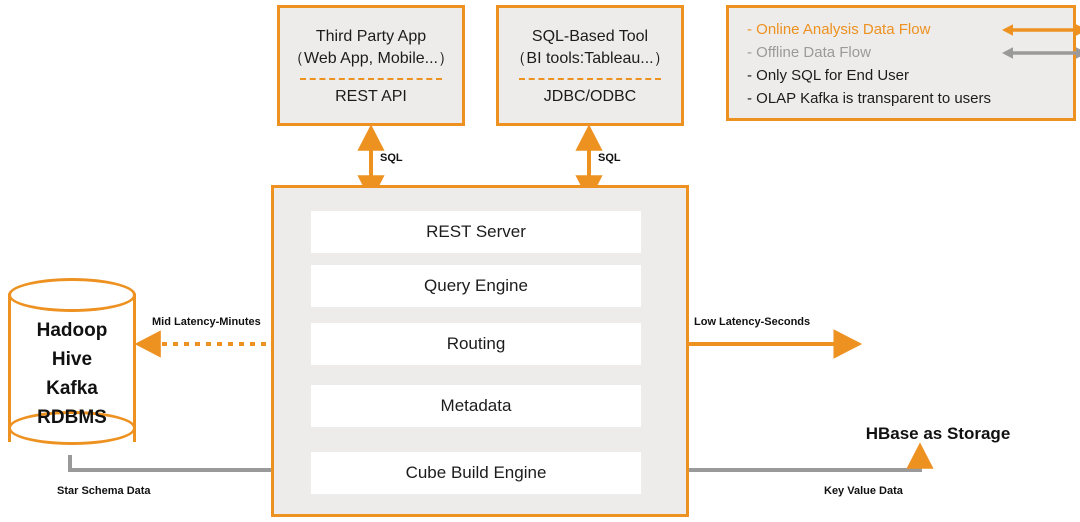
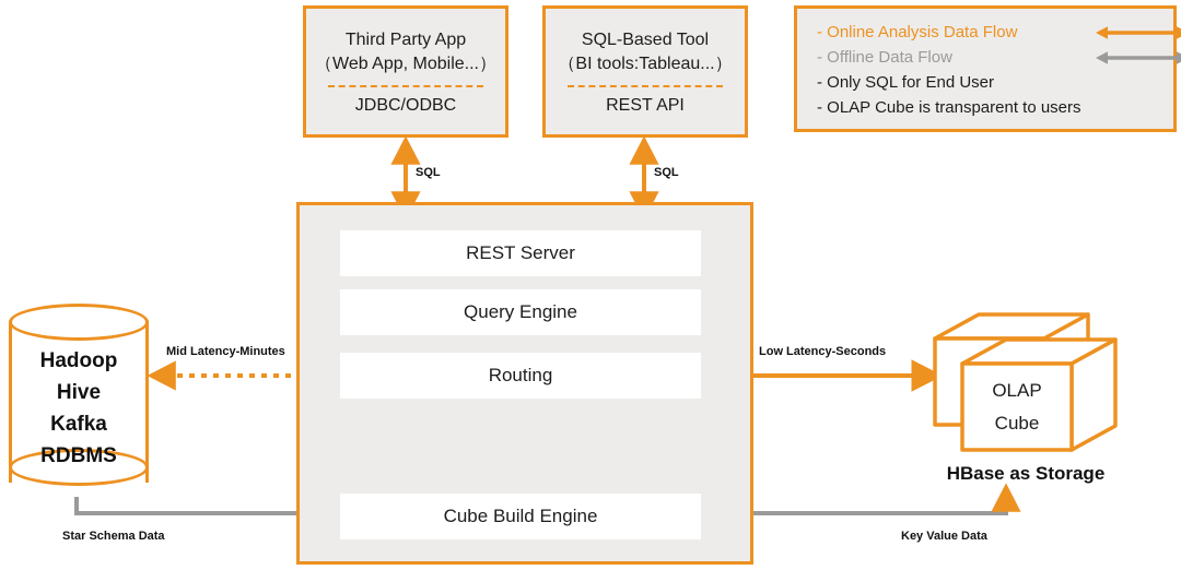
  SQL
  SQL
  Mid Latency-Minutes
  Low Latency-Seconds
  Star Schema Data
  Key Value Data
  Third Party App
  （Web App, Mobile...）
- REST API
+ JDBC/ODBC
  SQL-Based Tool
  （BI tools:Tableau...）
- JDBC/ODBC
+ REST API
  - Online Analysis Data Flow
  - Offline Data Flow
  - Only SQL for End User
- - OLAP Kafka is transparent to users
+ - OLAP Cube is transparent to users
  REST Server
  Query Engine
  Routing
- Metadata
  Cube Build Engine
  Hadoop
  Hive
  Kafka
  RDBMS
+ OLAP
+ Cube
  HBase as Storage
